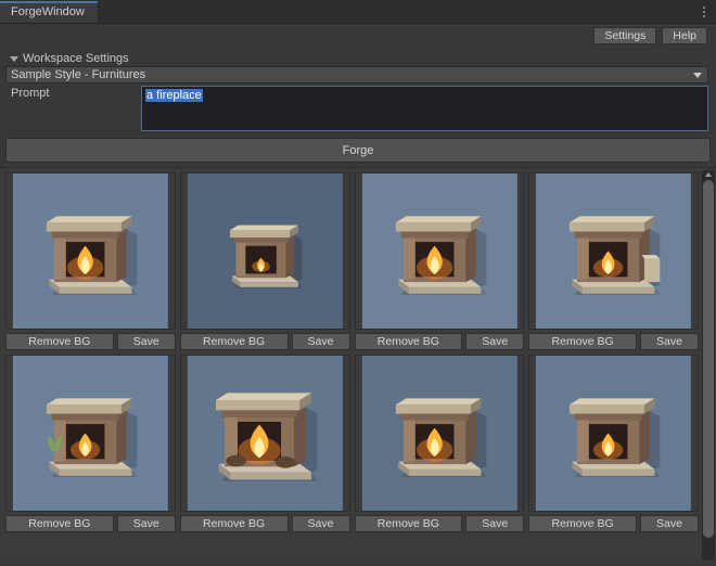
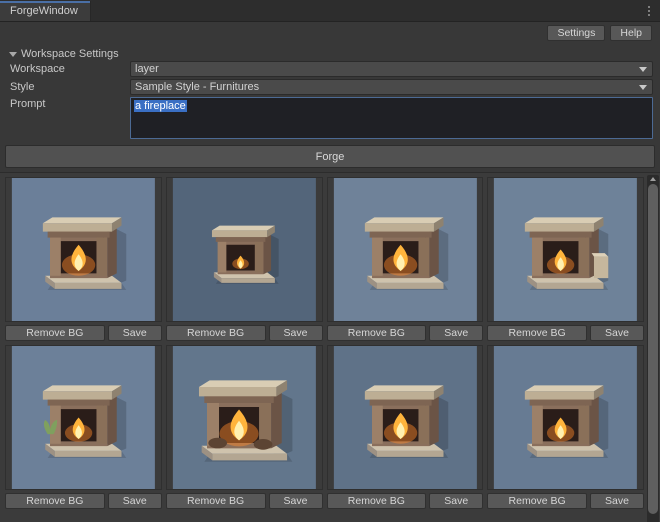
  ForgeWindow
  Settings
  Help
  Workspace Settings
+ Workspace
+ layer
+ Style
  Sample Style - Furnitures
  Prompt
  a fireplace
  Forge
  Remove BG
  Save
  Remove BG
  Save
  Remove BG
  Save
  Remove BG
  Save
  Remove BG
  Save
  Remove BG
  Save
  Remove BG
  Save
  Remove BG
  Save
